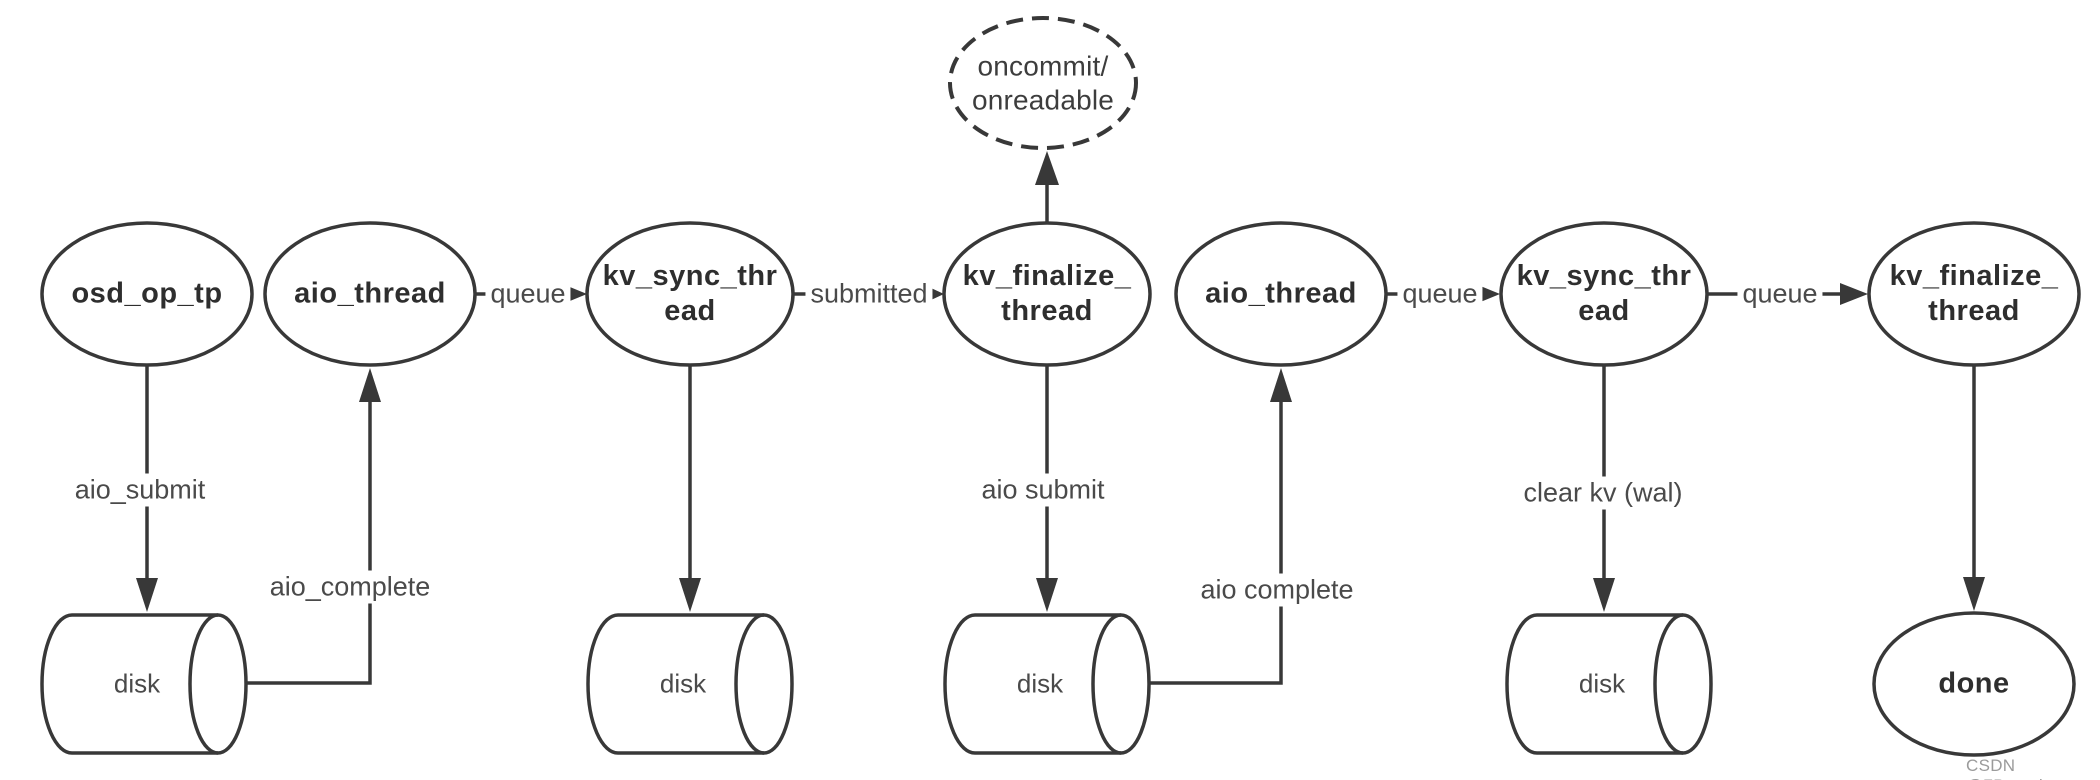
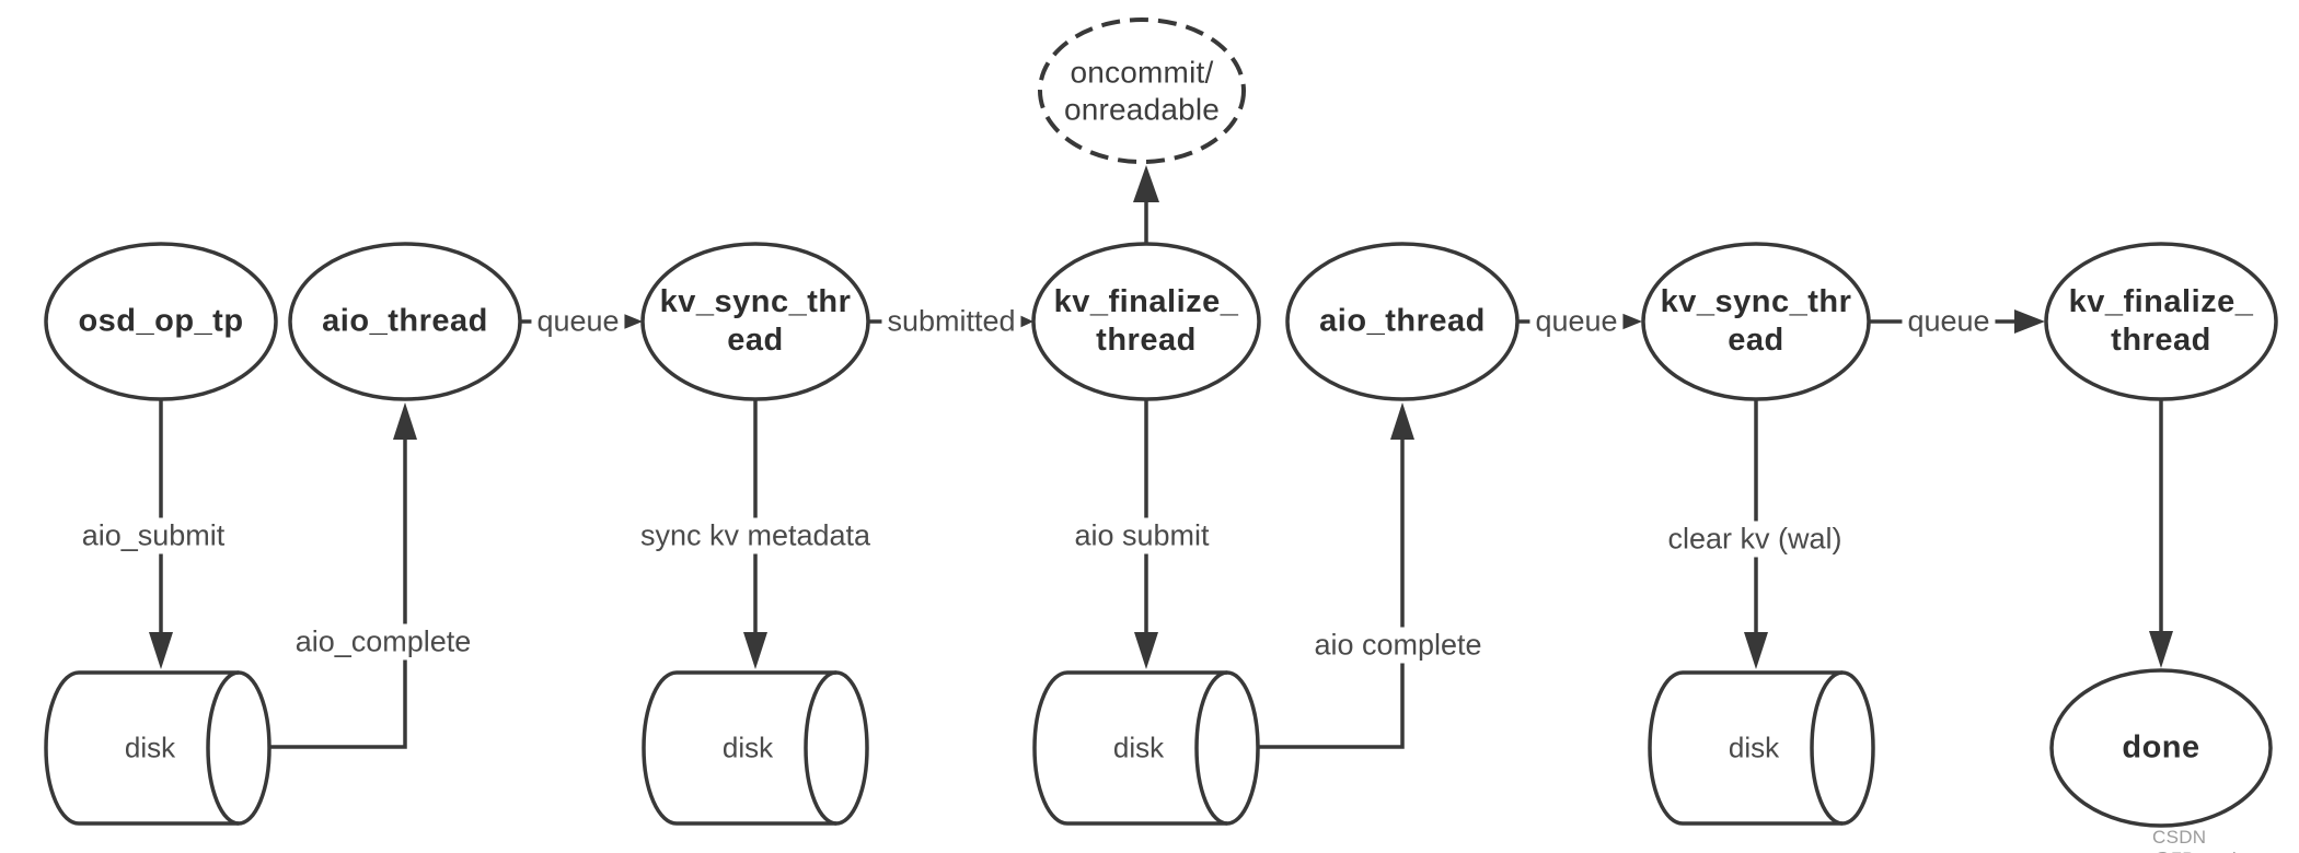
  osd_op_tp
  aio_thread
  kv_sync_thr
  ead
  kv_finalize_
  thread
  aio_thread
  kv_sync_thr
  ead
  kv_finalize_
  thread
  oncommit/
  onreadable
  done
  disk
  disk
  disk
  disk
  aio_submit
  aio_complete
  queue
  submitted
+ sync kv metadata
  aio submit
  aio complete
  queue
  clear kv (wal)
  queue
